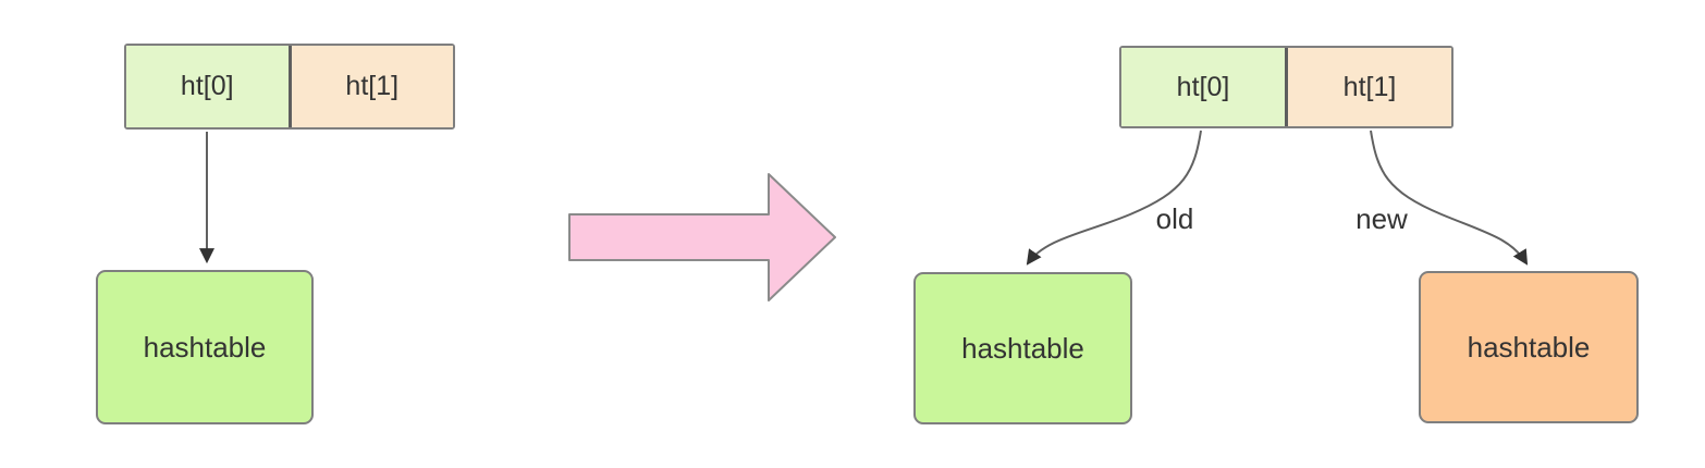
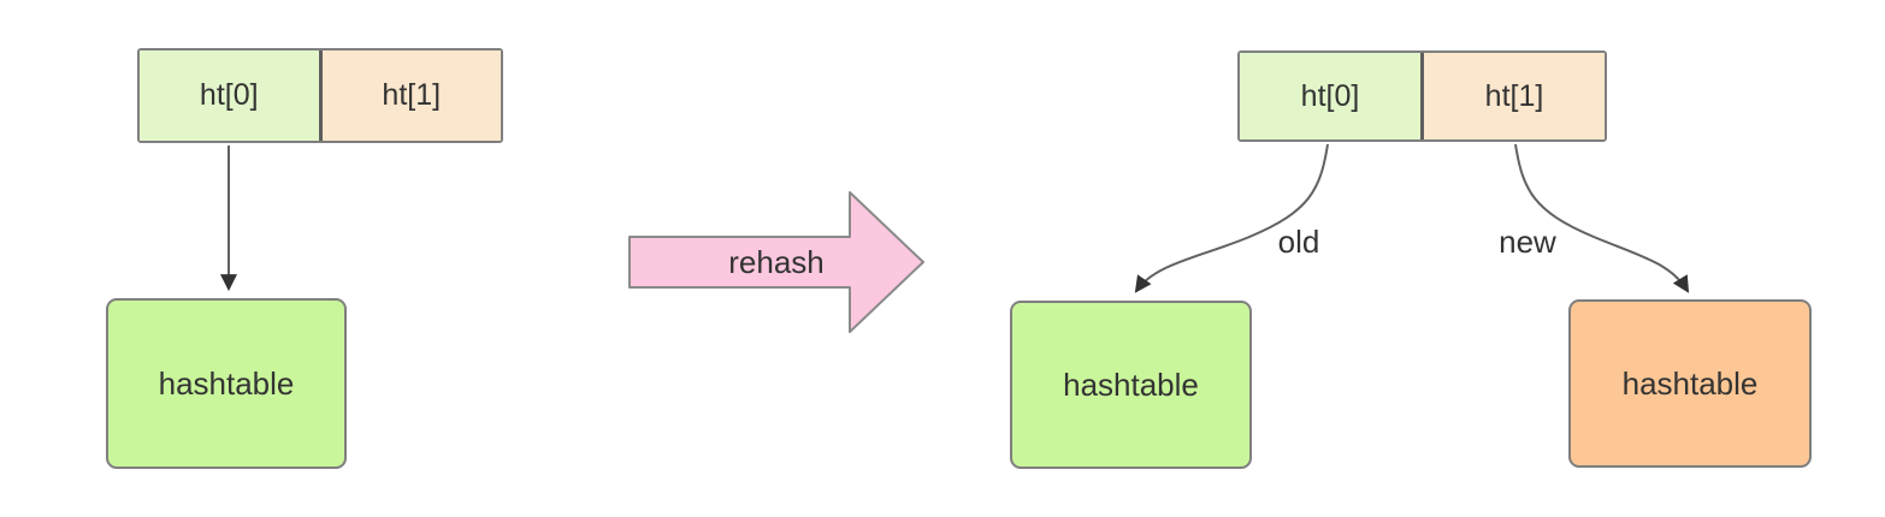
  ht[0]
  ht[1]
  hashtable
+ rehash
  ht[0]
  ht[1]
  old
  new
  hashtable
  hashtable
